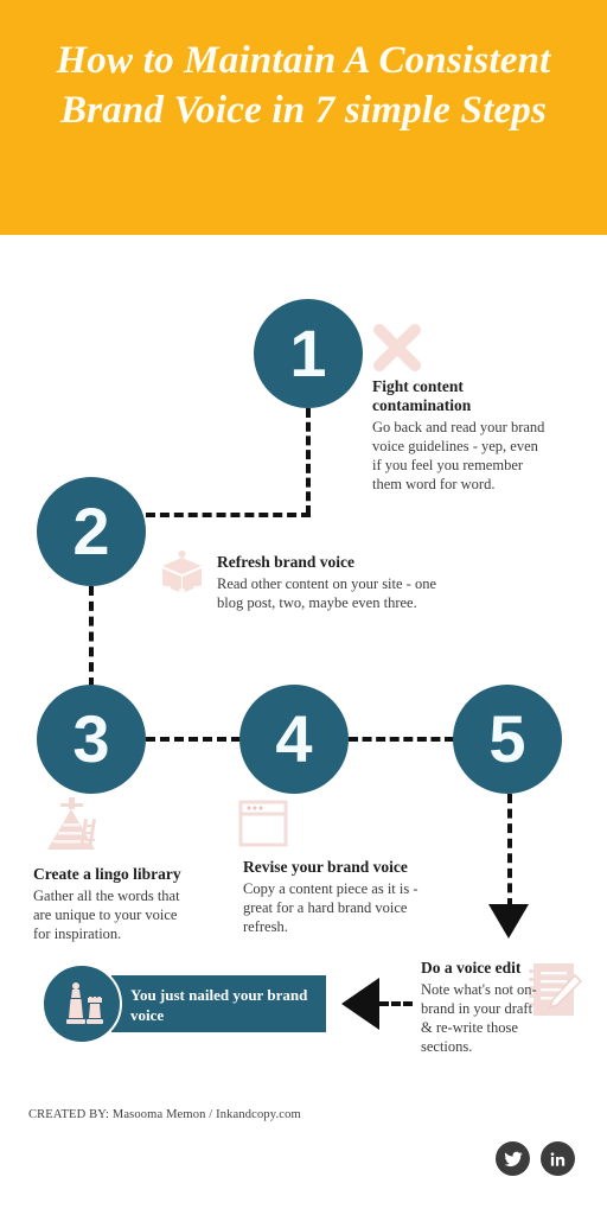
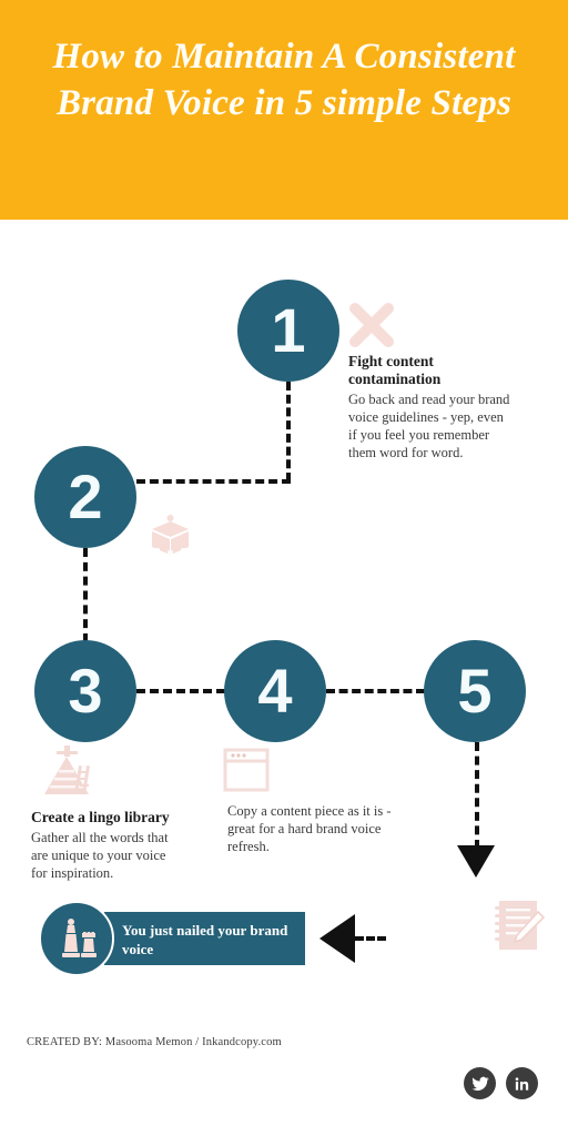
- How to Maintain A Consistent Brand Voice in 7 simple Steps
+ How to Maintain A Consistent Brand Voice in 5 simple Steps
  1
  Fight content contamination
  Go back and read your brand voice guidelines - yep, even if you feel you remember them word for word.
  2
- Refresh brand voice
- Read other content on your site - one blog post, two, maybe even three.
  3
  Create a lingo library
  Gather all the words that are unique to your voice for inspiration.
  4
- Revise your brand voice
  Copy a content piece as it is - great for a hard brand voice refresh.
  5
- Do a voice edit
- Note what's not on-brand in your draft & re-write those sections.
  You just nailed your brand voice
  CREATED BY: Masooma Memon / Inkandcopy.com
